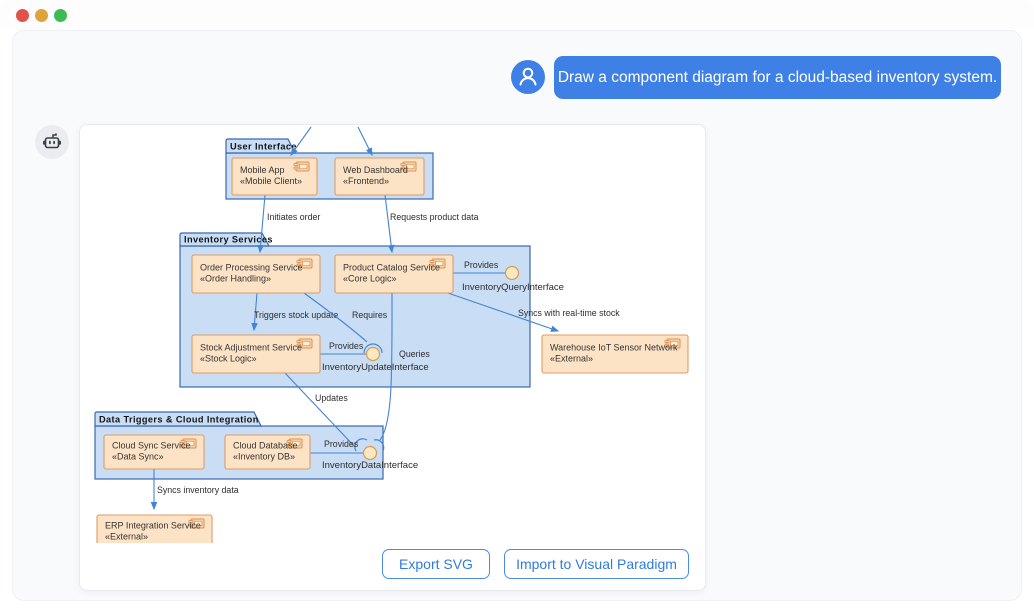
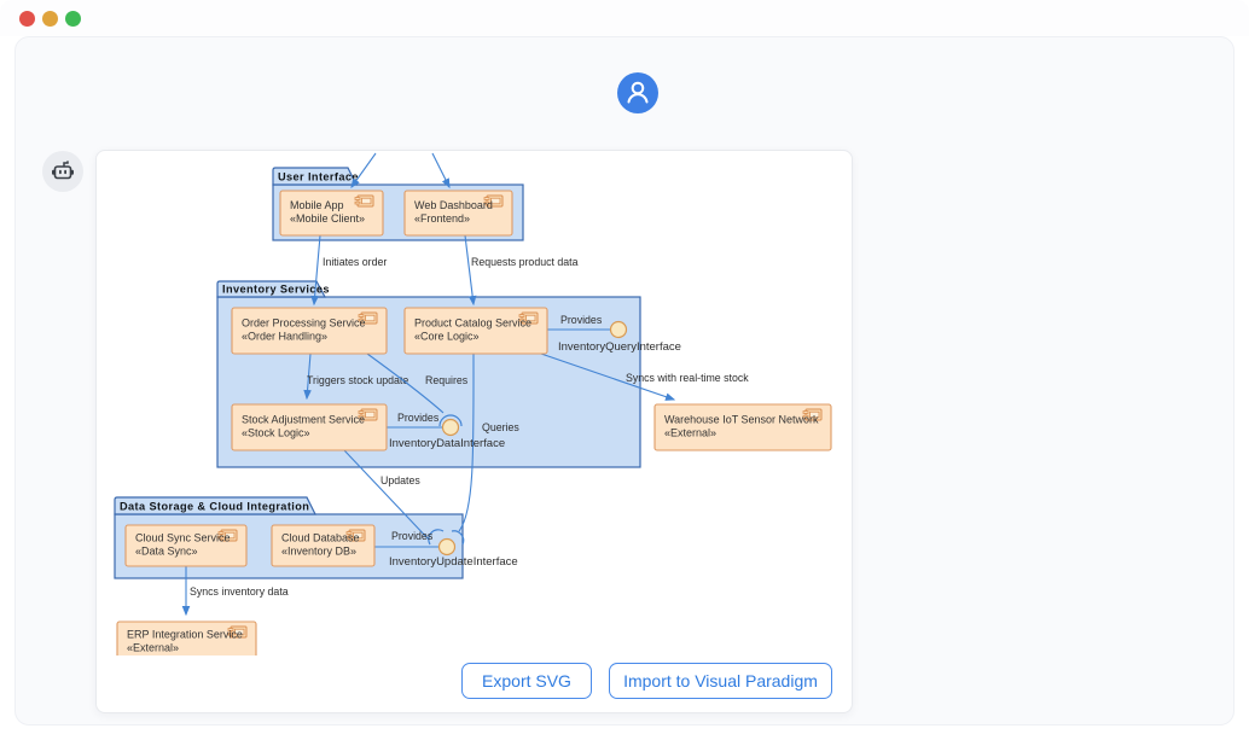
- Draw a component diagram for a cloud-based inventory system.
  User Interface
  Inventory Services
- Data Triggers & Cloud Integration
+ Data Storage & Cloud Integration
  Initiates order
  Requests product data
  Triggers stock update
  Requires
  Queries
  Updates
  Syncs with real-time stock
  Syncs inventory data
  Provides
  InventoryQueryInterface
  Provides
- InventoryUpdateInterface
+ InventoryDataInterface
  Provides
- InventoryDataInterface
+ InventoryUpdateInterface
  Mobile App
  «Mobile Client»
  Web Dashboard
  «Frontend»
  Order Processing Service
  «Order Handling»
  Product Catalog Service
  «Core Logic»
  Stock Adjustment Service
  «Stock Logic»
  Warehouse IoT Sensor Network
  «External»
  Cloud Sync Service
  «Data Sync»
  Cloud Database
  «Inventory DB»
  ERP Integration Service
  «External»
  Export SVG
  Import to Visual Paradigm
